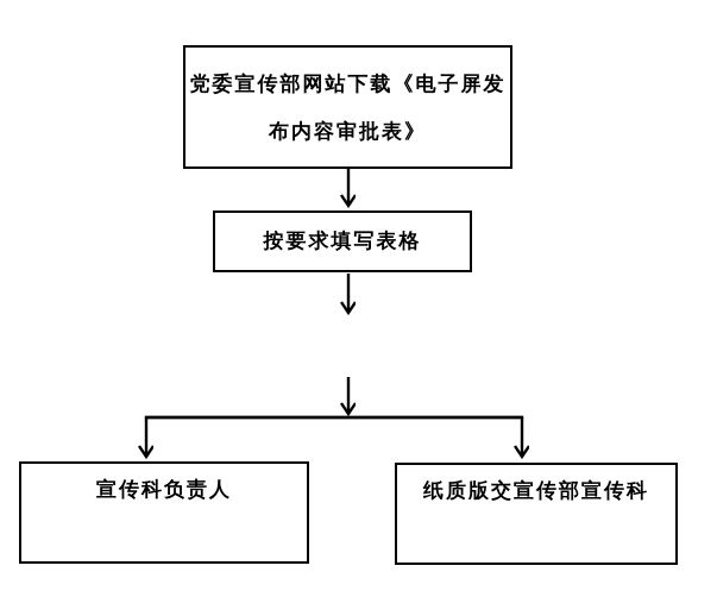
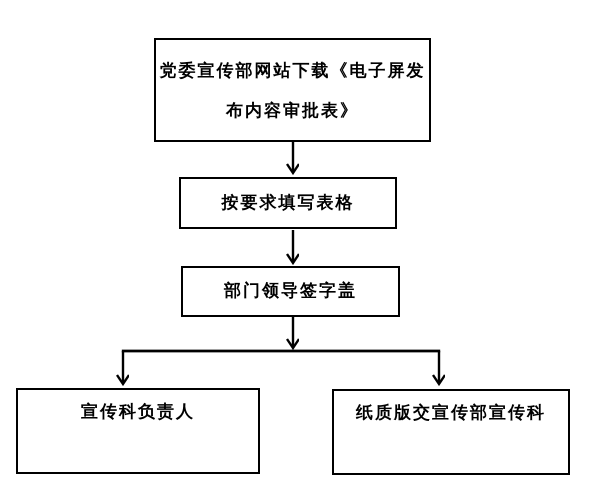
  党委宣传部网站下载《电子屏发
  布内容审批表》
  按要求填写表格
+ 部门领导签字盖
  宣传科负责人
  纸质版交宣传部宣传科
